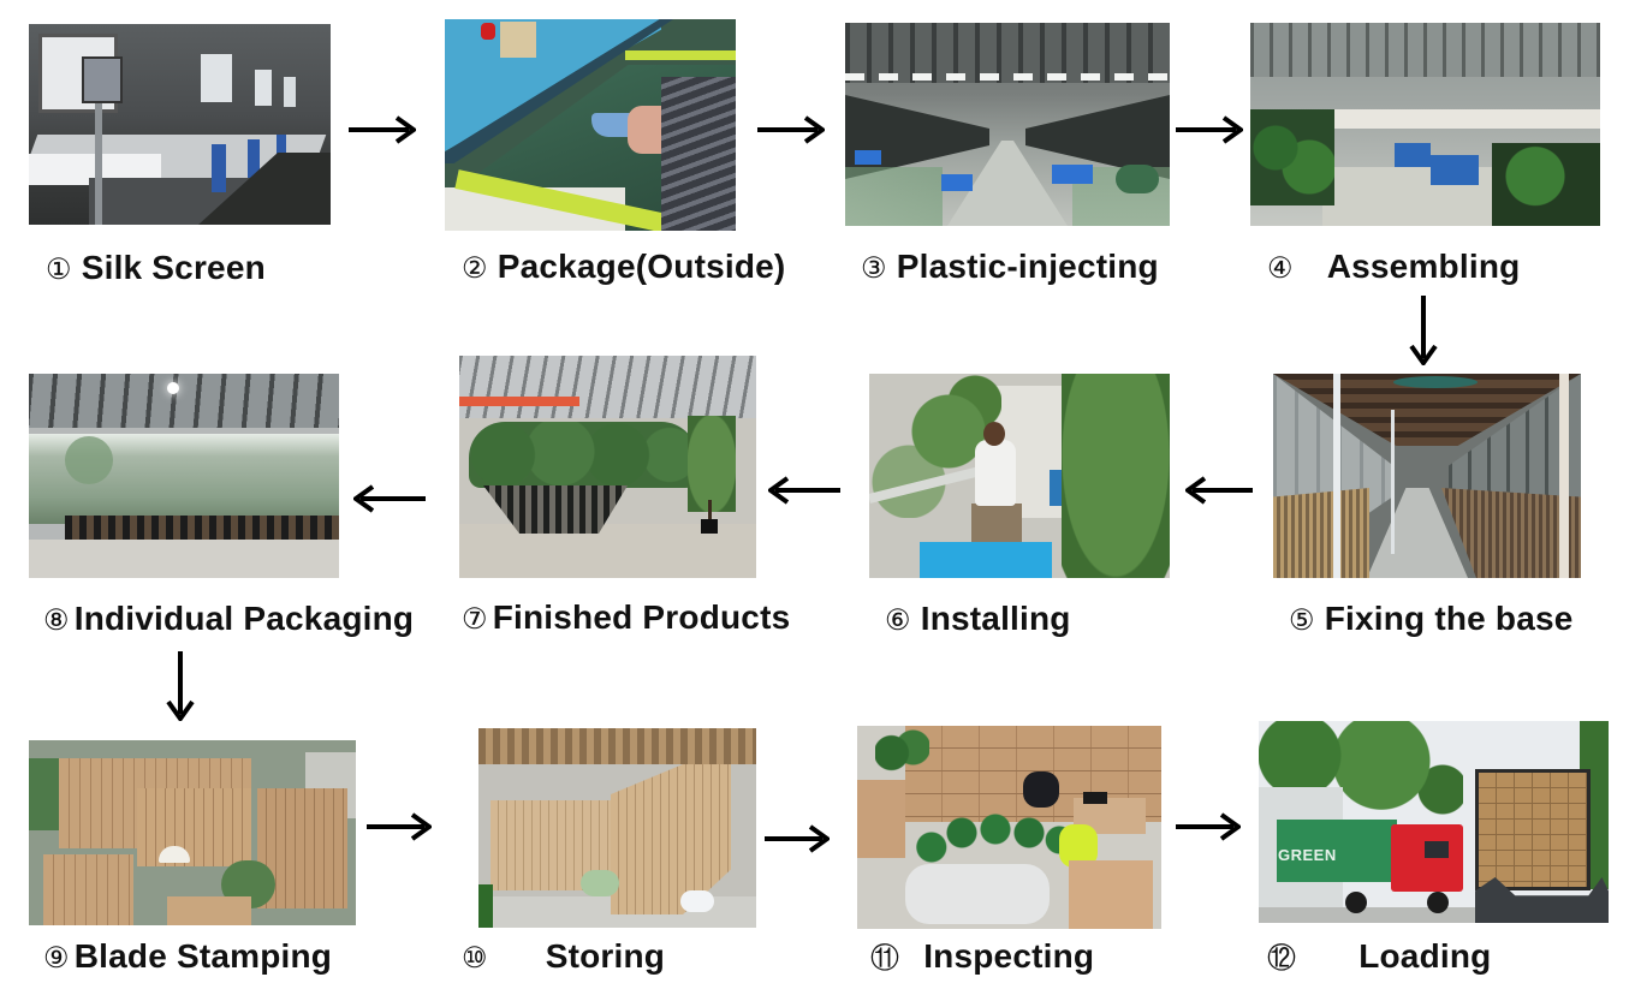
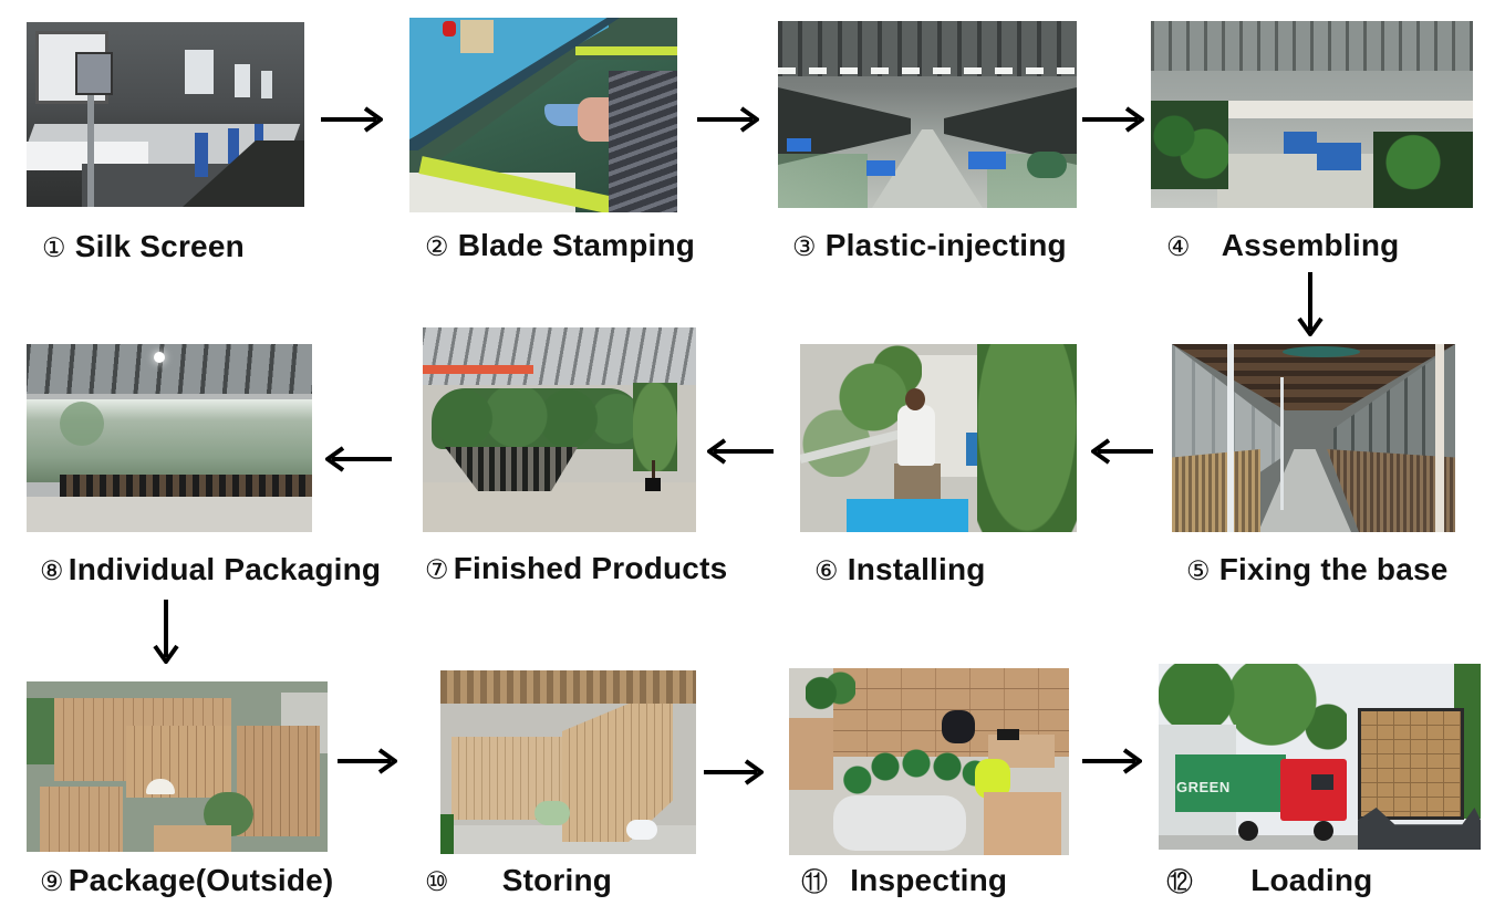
  GREEN
  ① Silk Screen
- ② Package(Outside)
+ ② Blade Stamping
  ③ Plastic-injecting
  ④ Assembling
  ⑤ Fixing the base
  ⑥ Installing
  ⑦ Finished Products
  ⑧ Individual Packaging
- ⑨ Blade Stamping
+ ⑨ Package(Outside)
  ⑩ Storing
  ⑪ Inspecting
  ⑫ Loading
